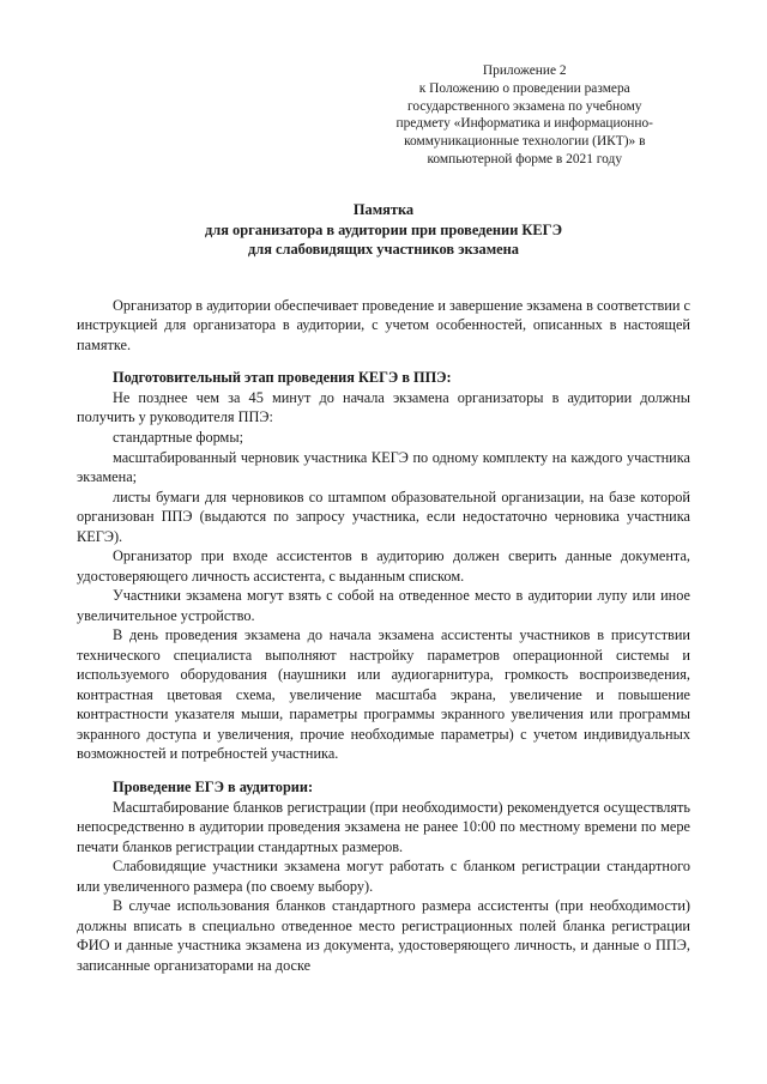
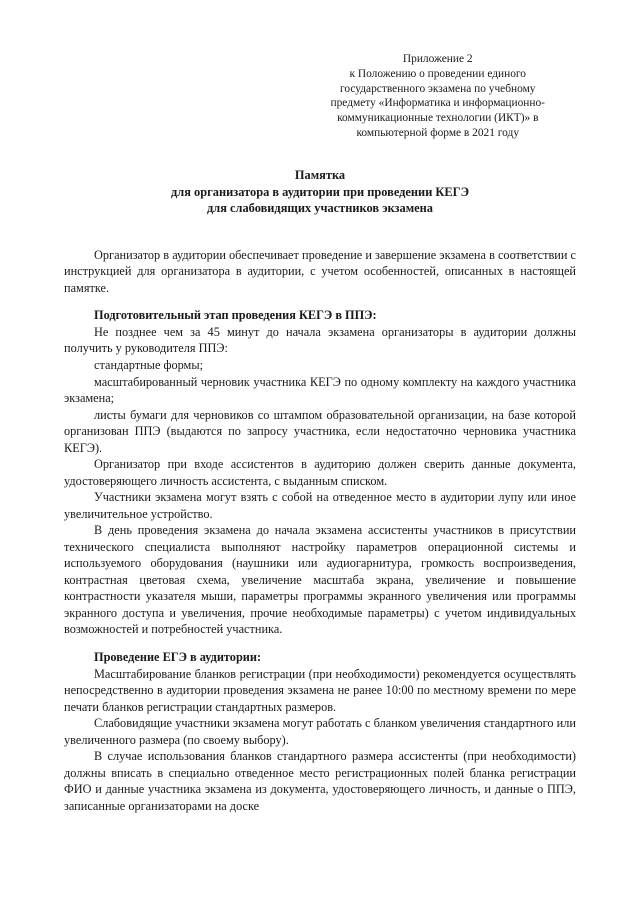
  Приложение 2
- к Положению о проведении размера
+ к Положению о проведении единого
  государственного экзамена по учебному
  предмету «Информатика и информационно-
  коммуникационные технологии (ИКТ)» в
  компьютерной форме в 2021 году
  Памятка
  для организатора в аудитории при проведении КЕГЭ
  для слабовидящих участников экзамена
  Организатор в аудитории обеспечивает проведение и завершение экзамена в соответствии с инструкцией для организатора в аудитории, с учетом особенностей, описанных в настоящей памятке.
  Подготовительный этап проведения КЕГЭ в ППЭ:
  Не позднее чем за 45 минут до начала экзамена организаторы в аудитории должны получить у руководителя ППЭ:
  стандартные формы;
  масштабированный черновик участника КЕГЭ по одному комплекту на каждого участника экзамена;
  листы бумаги для черновиков со штампом образовательной организации, на базе которой организован ППЭ (выдаются по запросу участника, если недостаточно черновика участника КЕГЭ).
  Организатор при входе ассистентов в аудиторию должен сверить данные документа, удостоверяющего личность ассистента, с выданным списком.
  Участники экзамена могут взять с собой на отведенное место в аудитории лупу или иное увеличительное устройство.
  В день проведения экзамена до начала экзамена ассистенты участников в присутствии технического специалиста выполняют настройку параметров операционной системы и используемого оборудования (наушники или аудиогарнитура, громкость воспроизведения, контрастная цветовая схема, увеличение масштаба экрана, увеличение и повышение контрастности указателя мыши, параметры программы экранного увеличения или программы экранного доступа и увеличения, прочие необходимые параметры) с учетом индивидуальных возможностей и потребностей участника.
  Проведение ЕГЭ в аудитории:
  Масштабирование бланков регистрации (при необходимости) рекомендуется осуществлять непосредственно в аудитории проведения экзамена не ранее 10:00 по местному времени по мере печати бланков регистрации стандартных размеров.
- Слабовидящие участники экзамена могут работать с бланком регистрации стандартного или увеличенного размера (по своему выбору).
+ Слабовидящие участники экзамена могут работать с бланком увеличения стандартного или увеличенного размера (по своему выбору).
  В случае использования бланков стандартного размера ассистенты (при необходимости) должны вписать в специально отведенное место регистрационных полей бланка регистрации ФИО и данные участника экзамена из документа, удостоверяющего личность, и данные о ППЭ, записанные организаторами на доске
